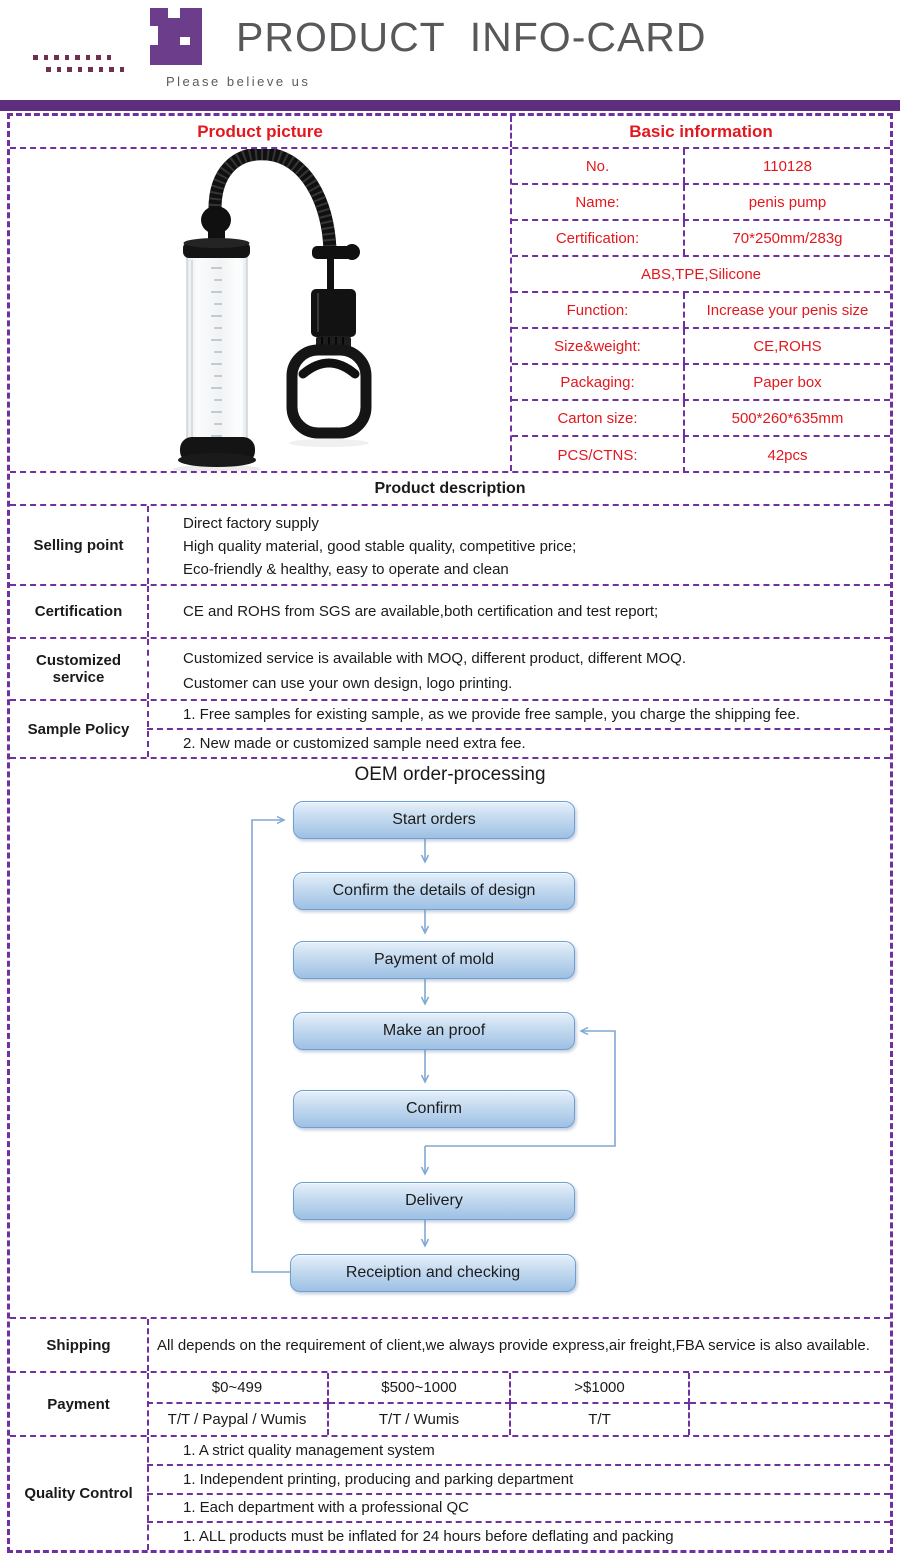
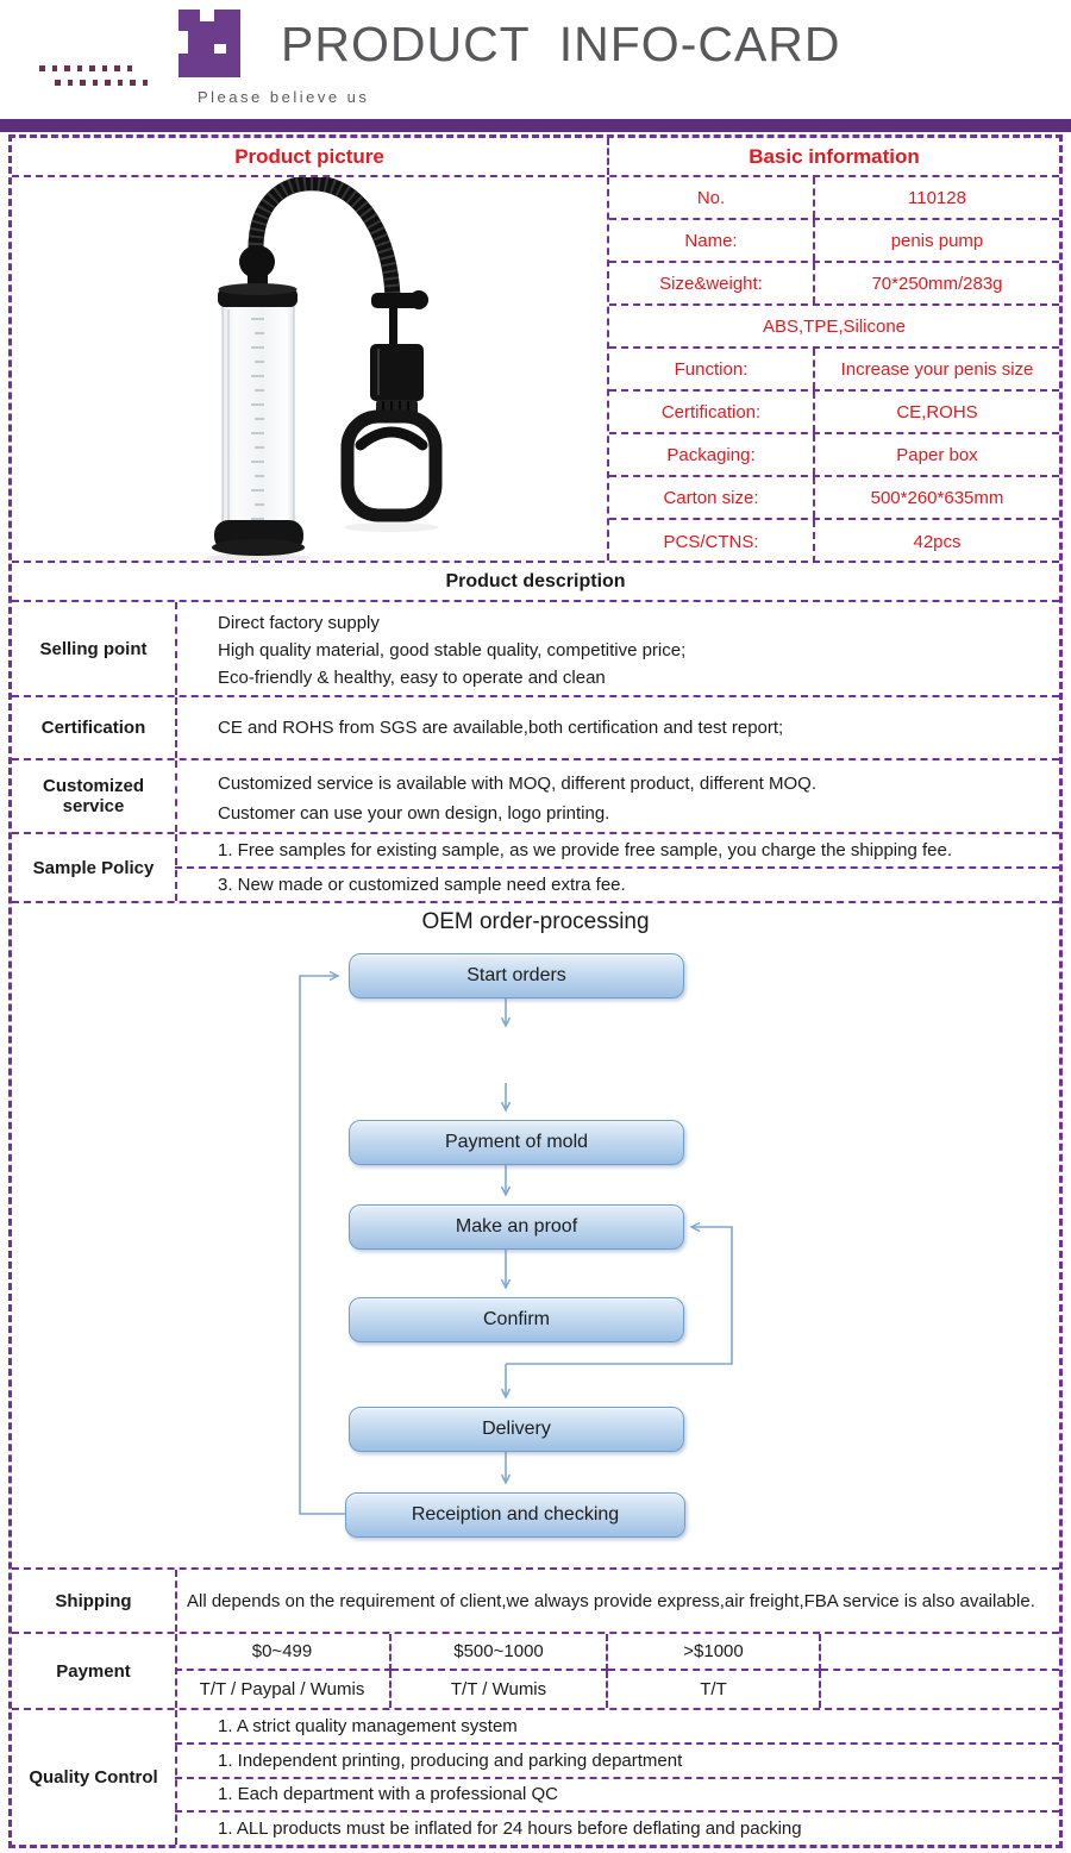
  PRODUCT INFO-CARD
  Please believe us
  Product picture
  Basic information
  No.
  110128
  Name:
  penis pump
- Certification:
+ Size&weight:
  70*250mm/283g
  ABS,TPE,Silicone
  Function:
  Increase your penis size
- Size&weight:
+ Certification:
  CE,ROHS
  Packaging:
  Paper box
  Carton size:
  500*260*635mm
  PCS/CTNS:
  42pcs
  Product description
  Selling point
  Direct factory supply
  High quality material, good stable quality, competitive price;
  Eco-friendly & healthy, easy to operate and clean
  Certification
  CE and ROHS from SGS are available,both certification and test report;
  Customized service
  Customized service is available with MOQ, different product, different MOQ.
  Customer can use your own design, logo printing.
  Sample Policy
  1. Free samples for existing sample, as we provide free sample, you charge the shipping fee.
- 2. New made or customized sample need extra fee.
+ 3. New made or customized sample need extra fee.
  OEM order-processing
  Start orders
- Confirm the details of design
  Payment of mold
  Make an proof
  Confirm
  Delivery
  Receiption and checking
  Shipping
  All depends on the requirement of client,we always provide express,air freight,FBA service is also available.
  Payment
  $0~499
  $500~1000
  >$1000
  T/T / Paypal / Wumis
  T/T / Wumis
  T/T
  Quality Control
  1. A strict quality management system
  1. Independent printing, producing and parking department
  1. Each department with a professional QC
  1. ALL products must be inflated for 24 hours before deflating and packing
